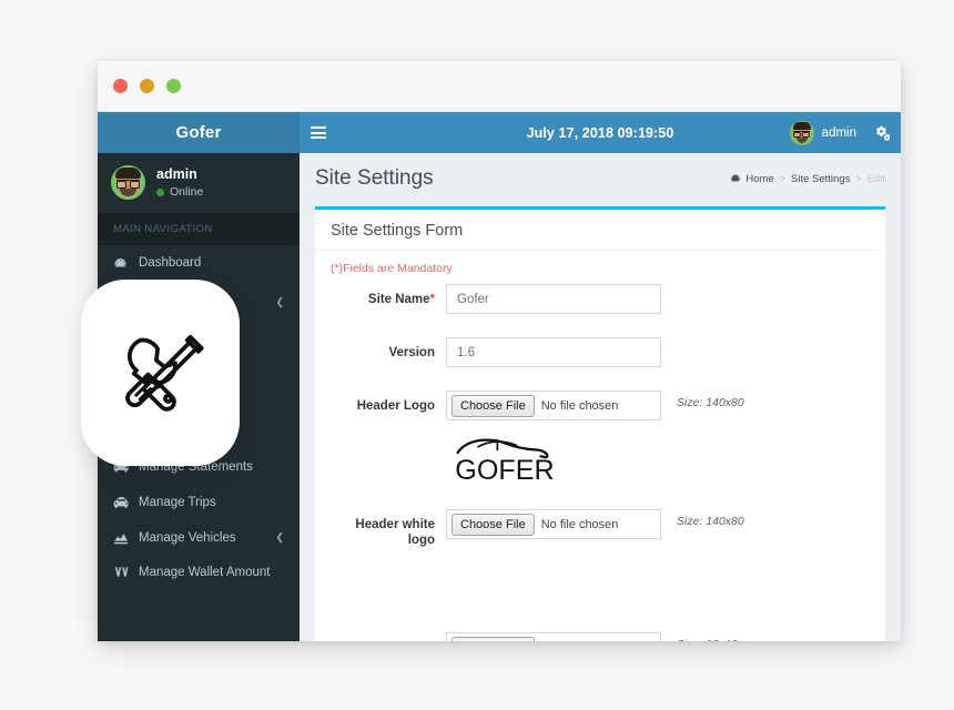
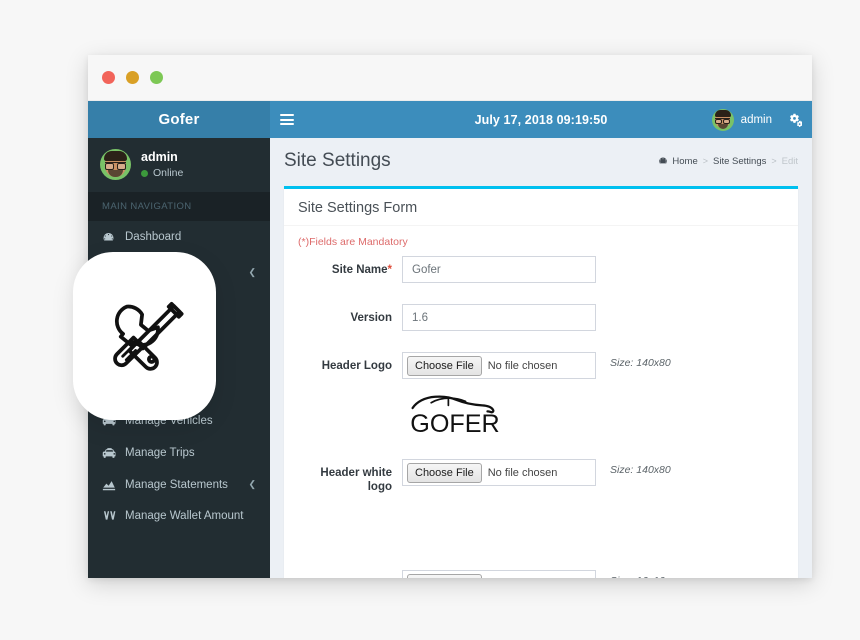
  Gofer
  admin
  Online
  MAIN NAVIGATION
  Dashboard
  ❮
- Manage Statements
+ Manage Vehicles
  Manage Trips
- Manage Vehicles
+ Manage Statements
  ❮
  Manage Wallet Amount
  July 17, 2018 09:19:50
  admin
  Site Settings
  Home
  >
  Site Settings
  >
  Edit
  Site Settings Form
  (*)Fields are Mandatory
  Site Name*
  Gofer
  Version
  1.6
  Header Logo
  Choose File
  No file chosen
  Size: 140x80
  GOFER
  Header white logo
  Choose File
  No file chosen
  Size: 140x80
